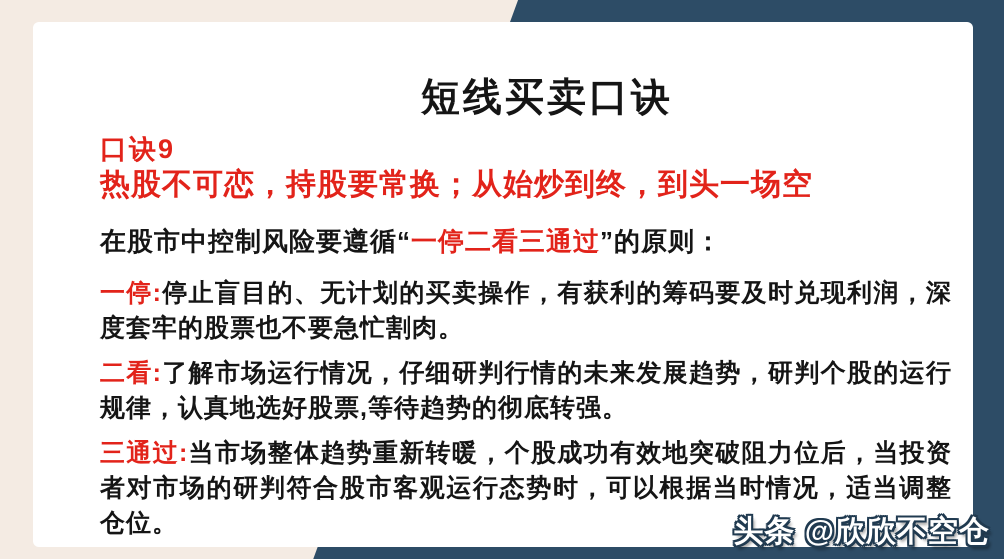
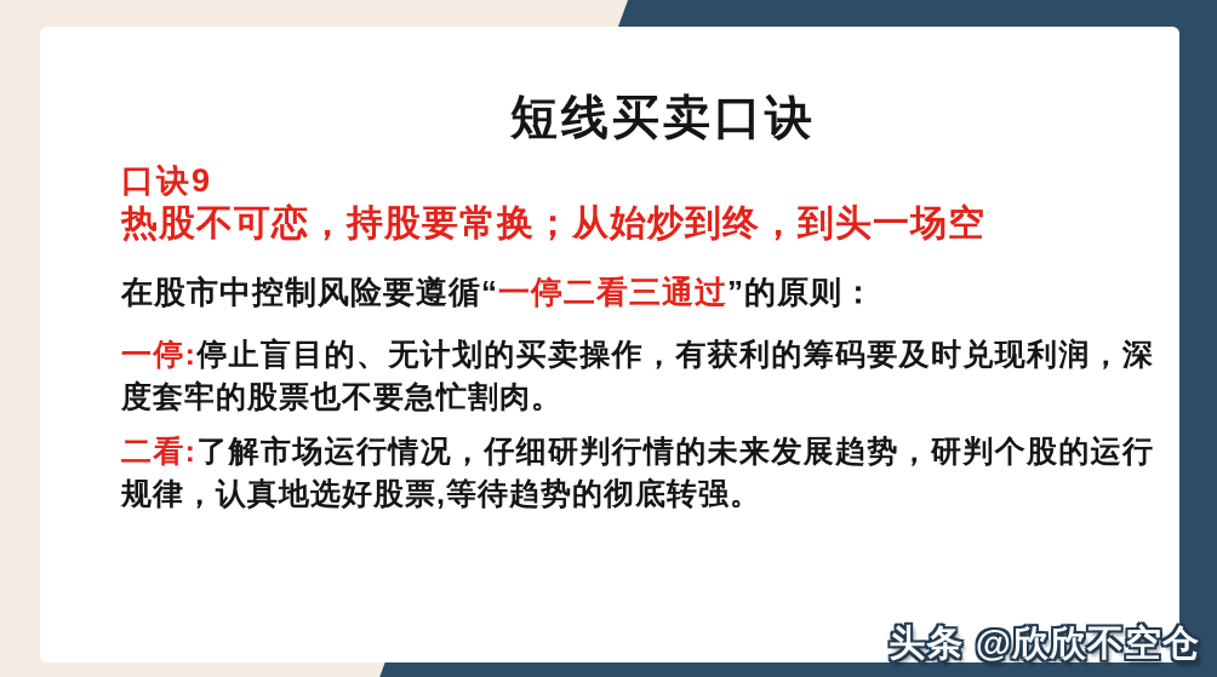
  短线买卖口诀
  口诀9
  热股不可恋，持股要常换；从始炒到终，到头一场空
  在股市中控制风险要遵循“一停二看三通过”的原则：
  一停:停止盲目的、无计划的买卖操作，有获利的筹码要及时兑现利润，深度套牢的股票也不要急忙割肉。
  二看:了解市场运行情况，仔细研判行情的未来发展趋势，研判个股的运行规律，认真地选好股票,等待趋势的彻底转强。
- 三通过:当市场整体趋势重新转暖，个股成功有效地突破阻力位后，当投资者对市场的研判符合股市客观运行态势时，可以根据当时情况，适当调整仓位。
  头条 @欣欣不空仓
